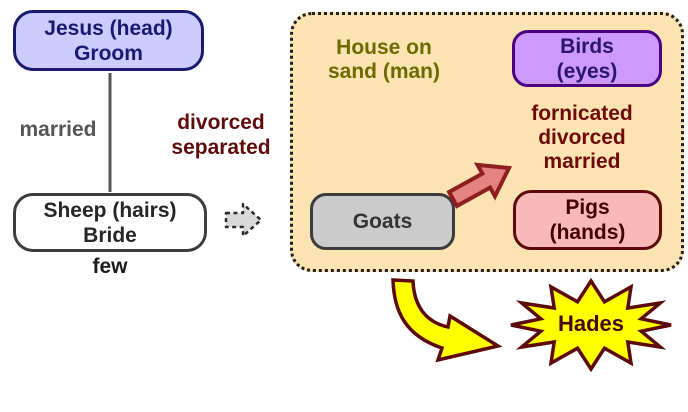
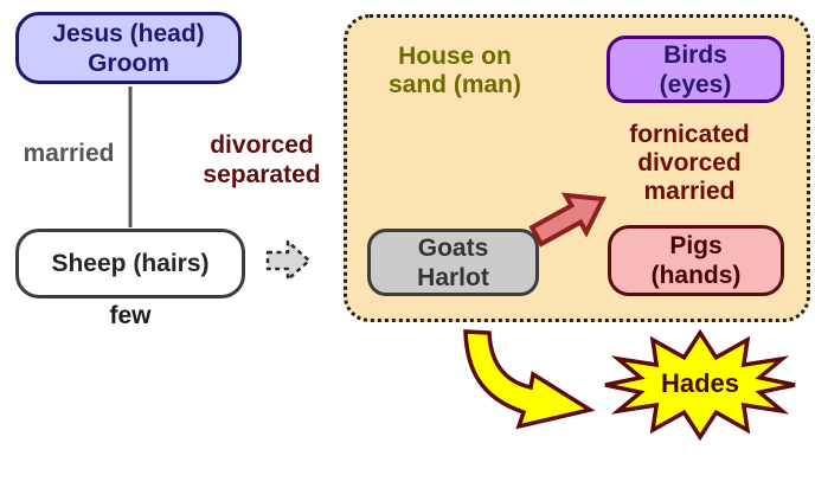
  Jesus (head)
  Groom
  Sheep (hairs)
- Bride
  Birds
  (eyes)
  Goats
+ Harlot
  Pigs
  (hands)
  married
  divorced
  separated
  few
  House on
  sand (man)
  fornicated
  divorced
  married
  Hades
